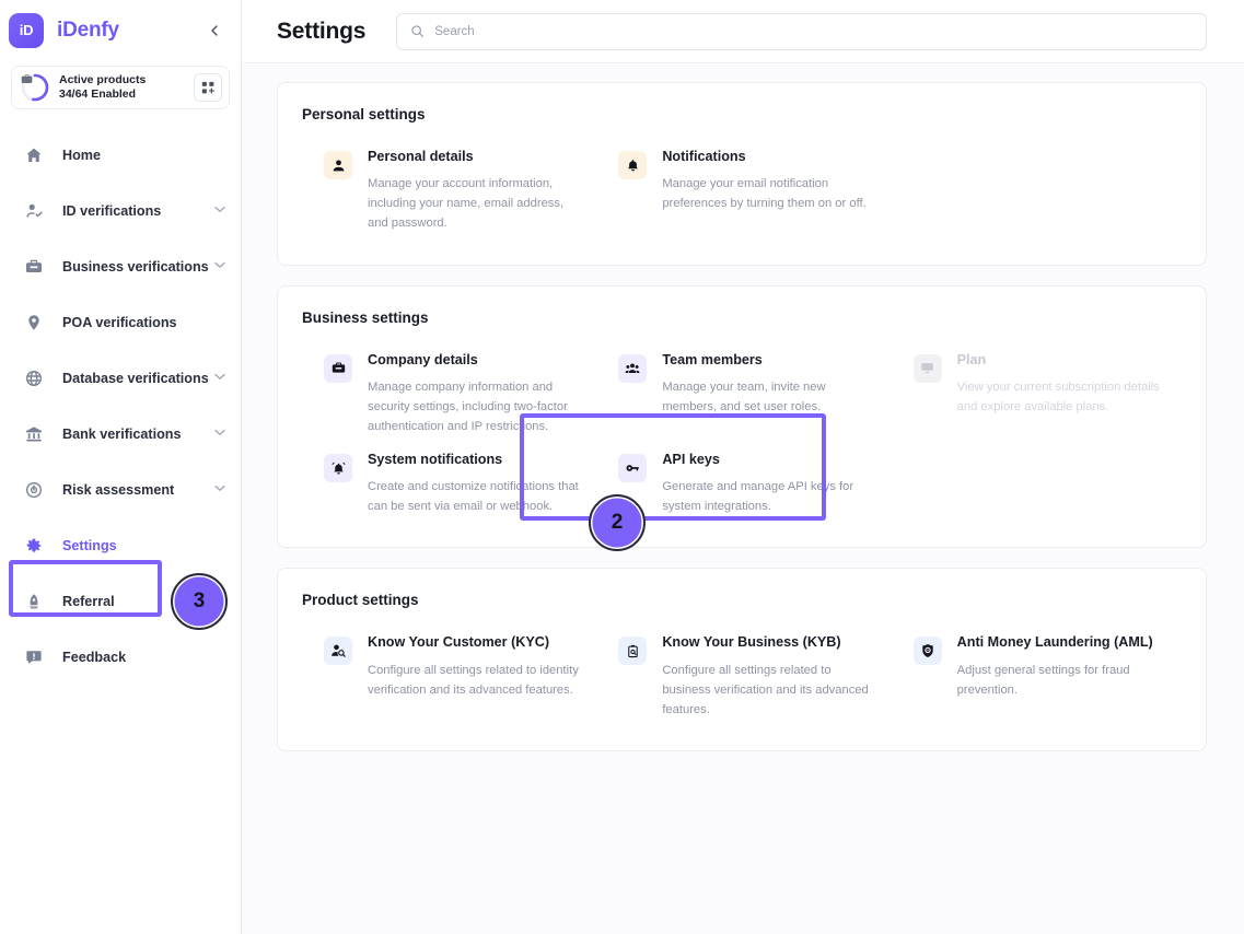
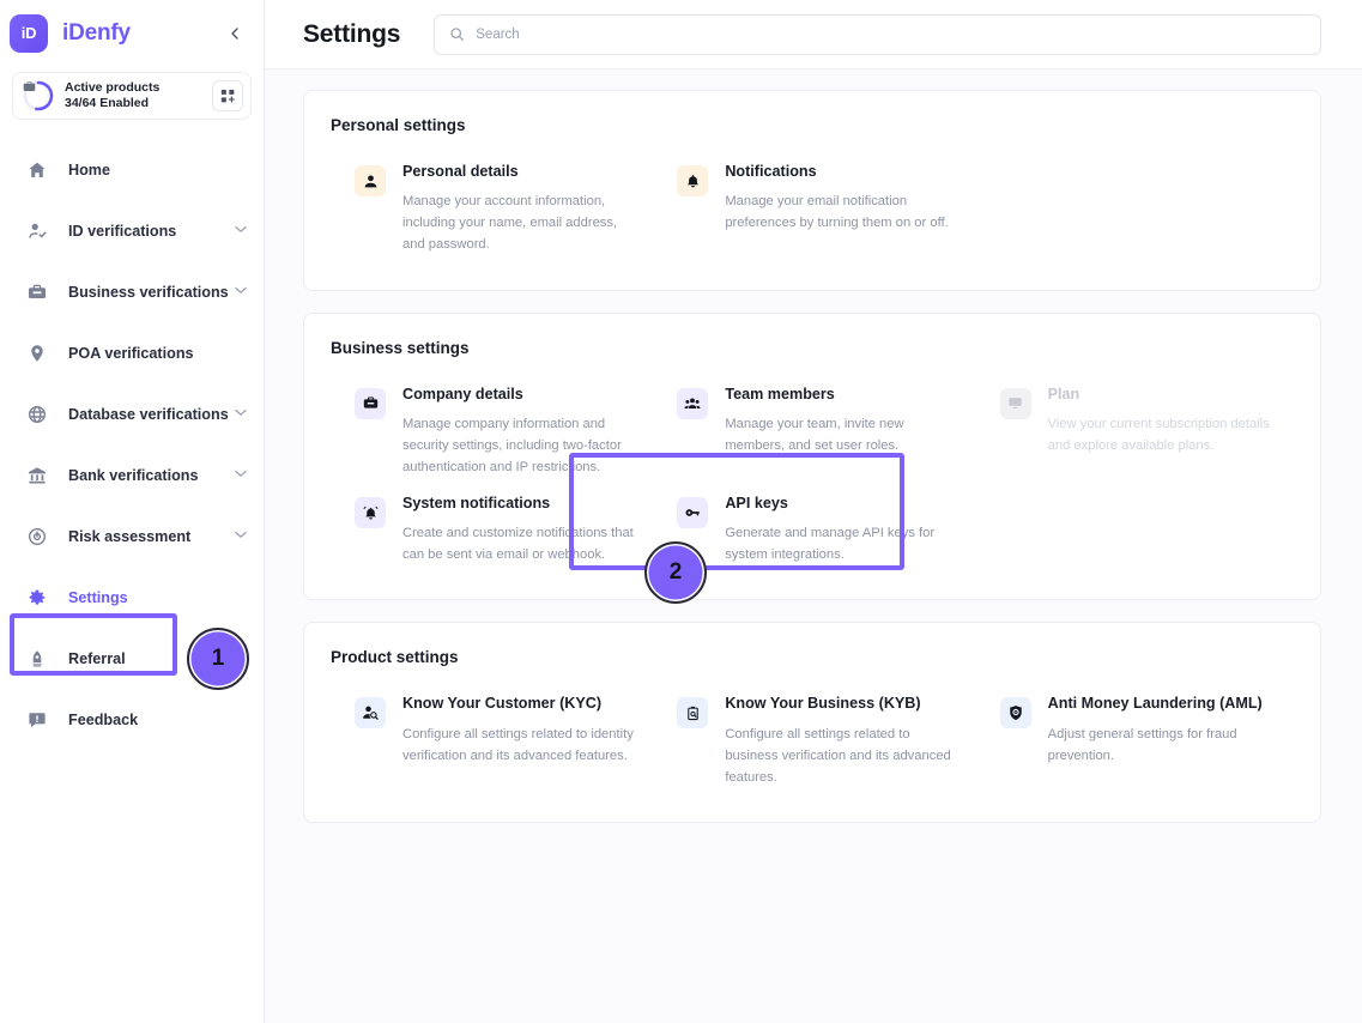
  iD
  iDenfy
  Active products
  34/64 Enabled
  Home
  ID verifications
  Business verifications
  POA verifications
  Database verifications
  Bank verifications
  Risk assessment
  Settings
  Referral
  Feedback
  Settings
  Search
  Personal settings
  Personal details
  Manage your account information, including your name, email address, and password.
  Notifications
  Manage your email notification preferences by turning them on or off.
  Business settings
  Company details
  Manage company information and security settings, including two-factor authentication and IP restrictions.
  Team members
  Manage your team, invite new members, and set user roles.
  Plan
  View your current subscription details and explore available plans.
  System notifications
  Create and customize notifications that can be sent via email or webhook.
  API keys
  Generate and manage API keys for system integrations.
  Product settings
  Know Your Customer (KYC)
  Configure all settings related to identity verification and its advanced features.
  Know Your Business (KYB)
  Configure all settings related to business verification and its advanced features.
  Anti Money Laundering (AML)
  Adjust general settings for fraud prevention.
- 3
+ 1
  2
